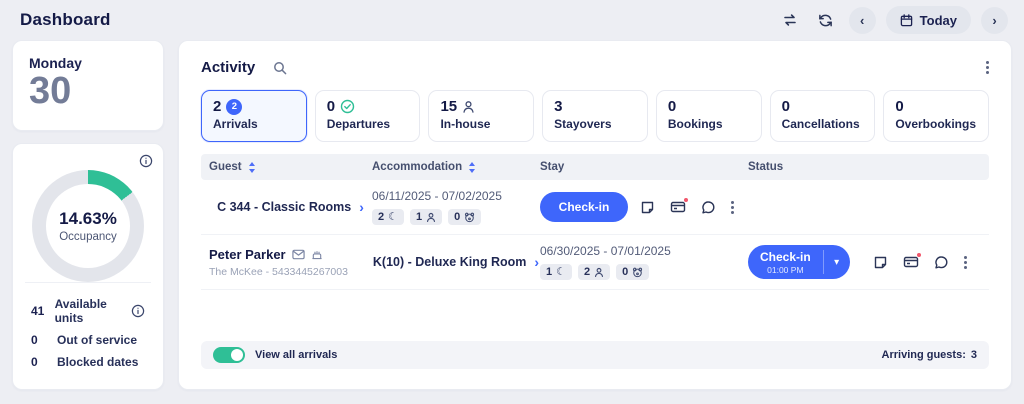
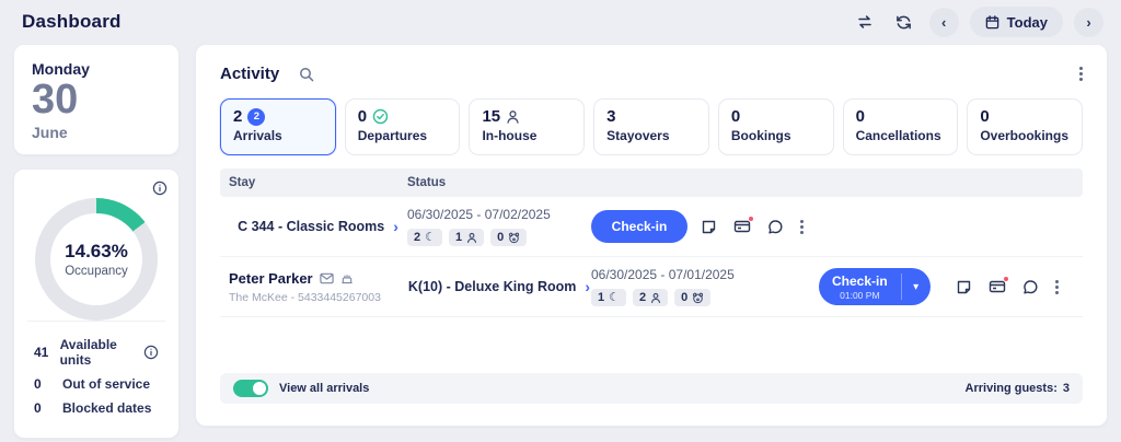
  Dashboard
  ‹
  Today
  ›
  Monday
  30
+ June
  14.63%
  Occupancy
  41
  Available units
  0
  Out of service
  0
  Blocked dates
  Activity
  2
  2
  Arrivals
  0
  Departures
  15
  In-house
  3
  Stayovers
  0
  Bookings
  0
  Cancellations
  0
  Overbookings
- Guest
- Accommodation
  Stay
  Status
  C 344 - Classic Rooms
  ›
- 06/11/2025 - 07/02/2025
+ 06/30/2025 - 07/02/2025
  2
  ☾
  1
  0
  Check-in
  Peter Parker
  The McKee - 5433445267003
  K(10) - Deluxe King Room
  ›
  06/30/2025 - 07/01/2025
  1
  ☾
  2
  0
  Check-in
  01:00 PM
  ▾
  View all arrivals
  Arriving guests:
  3
